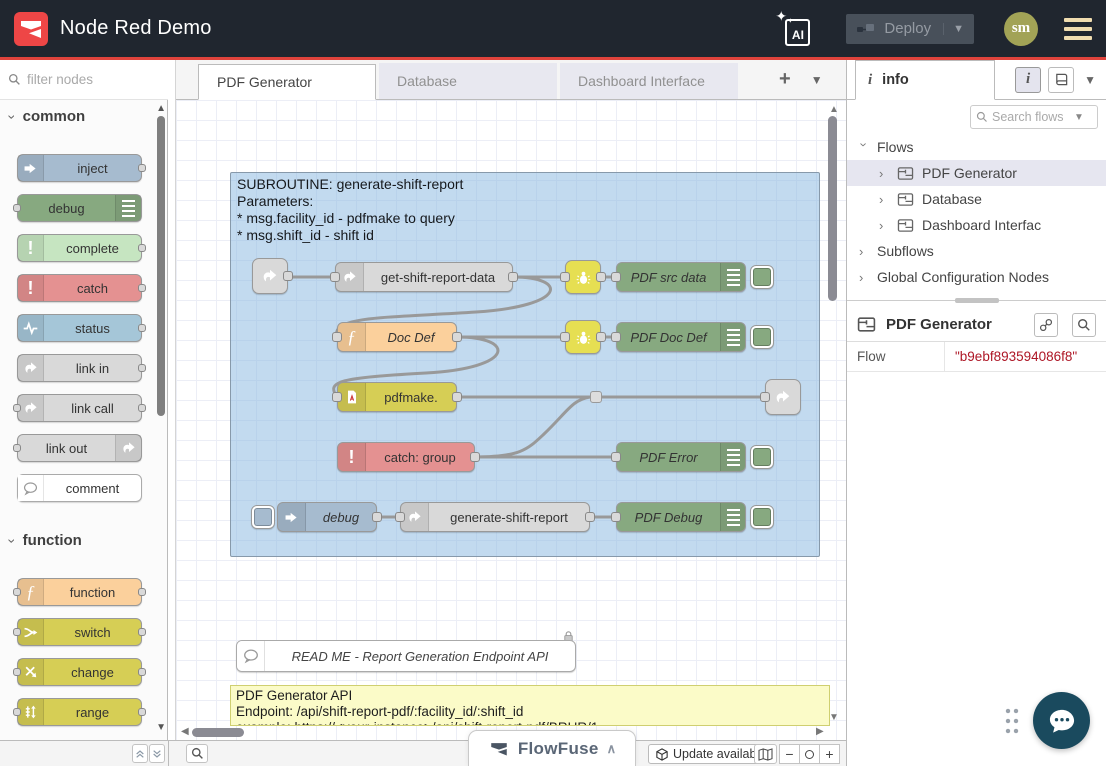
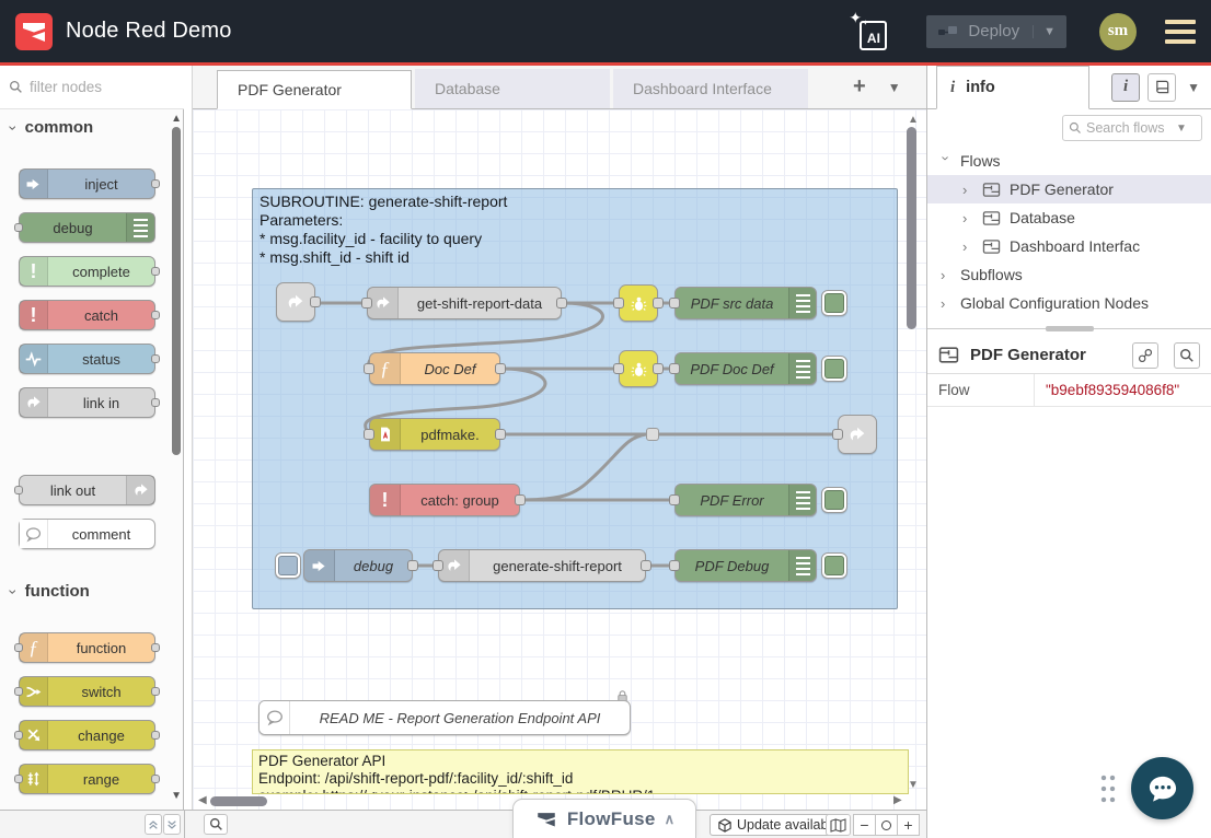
  Node Red Demo
  ✦
  AI
  Deploy
  ▼
  sm
  filter nodes
  common
  inject
  debug
  !
  complete
  !
  catch
  status
  link in
- link call
  link out
  comment
  function
  ƒ
  function
  switch
  change
  range
  ▲
  ▼
  PDF Generator
  Database
  Dashboard Interface
  +
  ▼
  SUBROUTINE: generate-shift-report
  Parameters:
- * msg.facility_id - pdfmake to query
+ * msg.facility_id - facility to query
  * msg.shift_id - shift id
  get-shift-report-data
  PDF src data
  ƒ
  Doc Def
  PDF Doc Def
  pdfmake.
  !
  catch: group
  PDF Error
  debug
  generate-shift-report
  PDF Debug
  READ ME - Report Generation Endpoint API
  PDF Generator API
  Endpoint: /api/shift-report-pdf/:facility_id/:shift_id
  ▲
  ▼
  ◀
  ▶
  i
  info
  i
  ▼
  Search flows
  ▼
  Flows
  ›
  PDF Generator
  ›
  Database
  ›
  Dashboard Interfac
  ›
  Subflows
  ›
  Global Configuration Nodes
  PDF Generator
  Flow
  "b9ebf893594086f8"
  Update availab
  −
  +
  FlowFuse
  ∧
